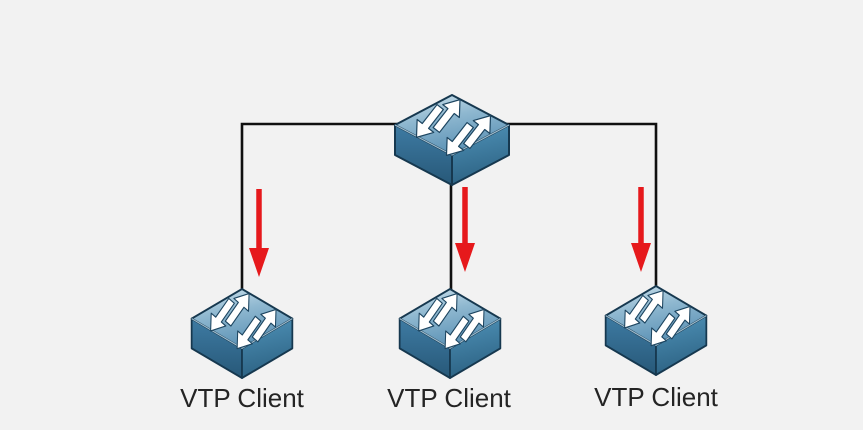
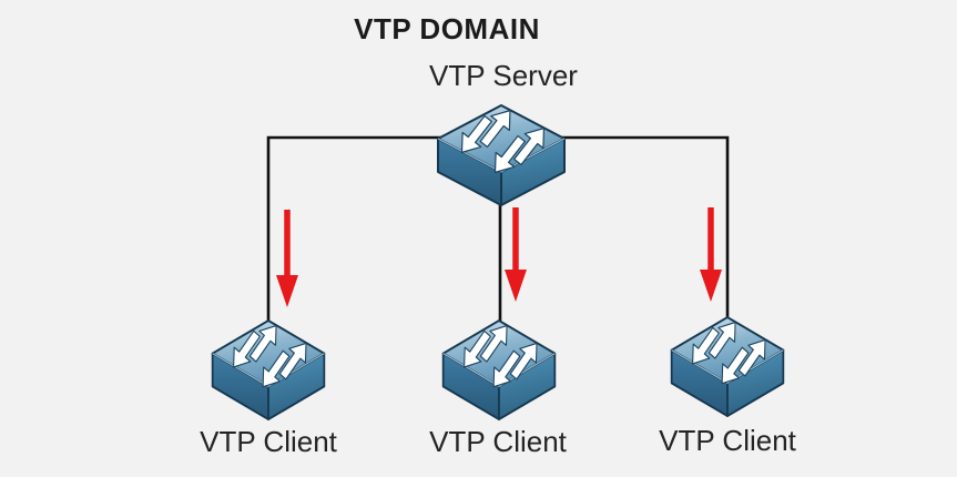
+ VTP DOMAIN
+ VTP Server
  VTP Client
  VTP Client
  VTP Client
